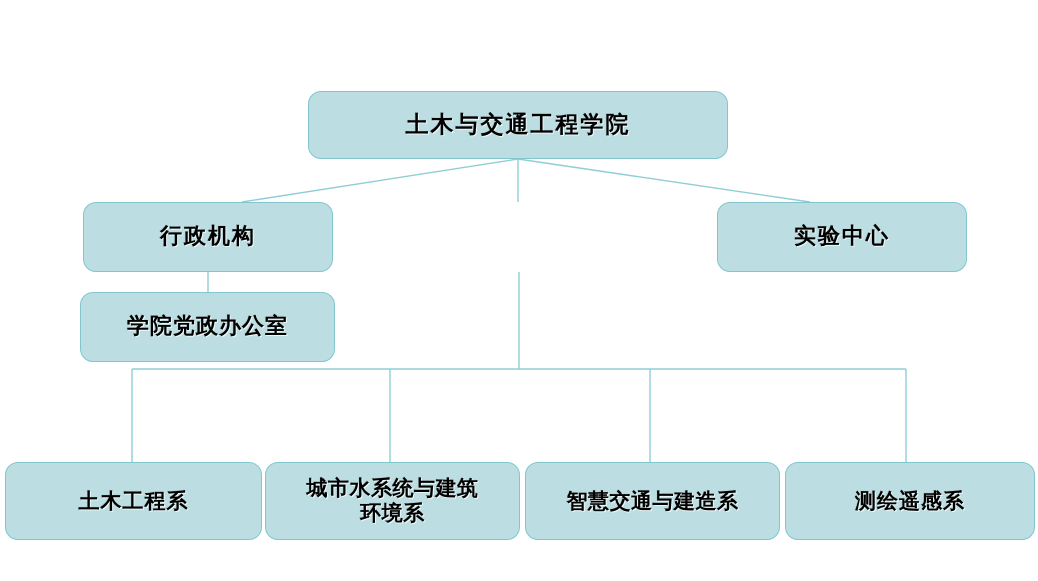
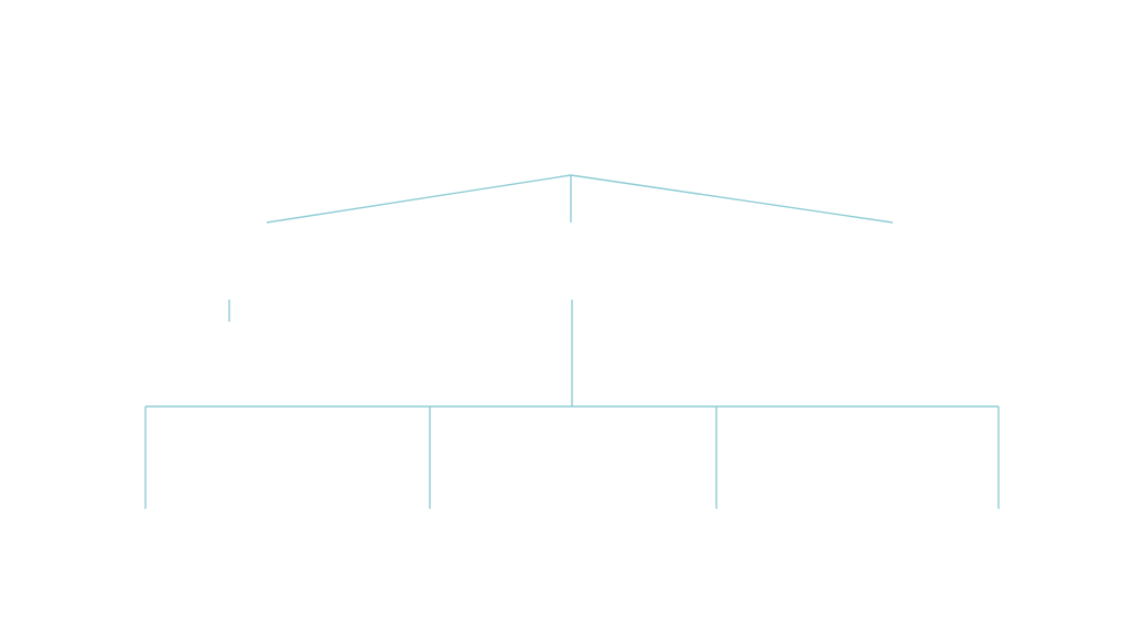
- 土木与交通工程学院
- 行政机构
- 实验中心
- 学院党政办公室
- 土木工程系
- 城市水系统与建筑
- 环境系
- 智慧交通与建造系
- 测绘遥感系
